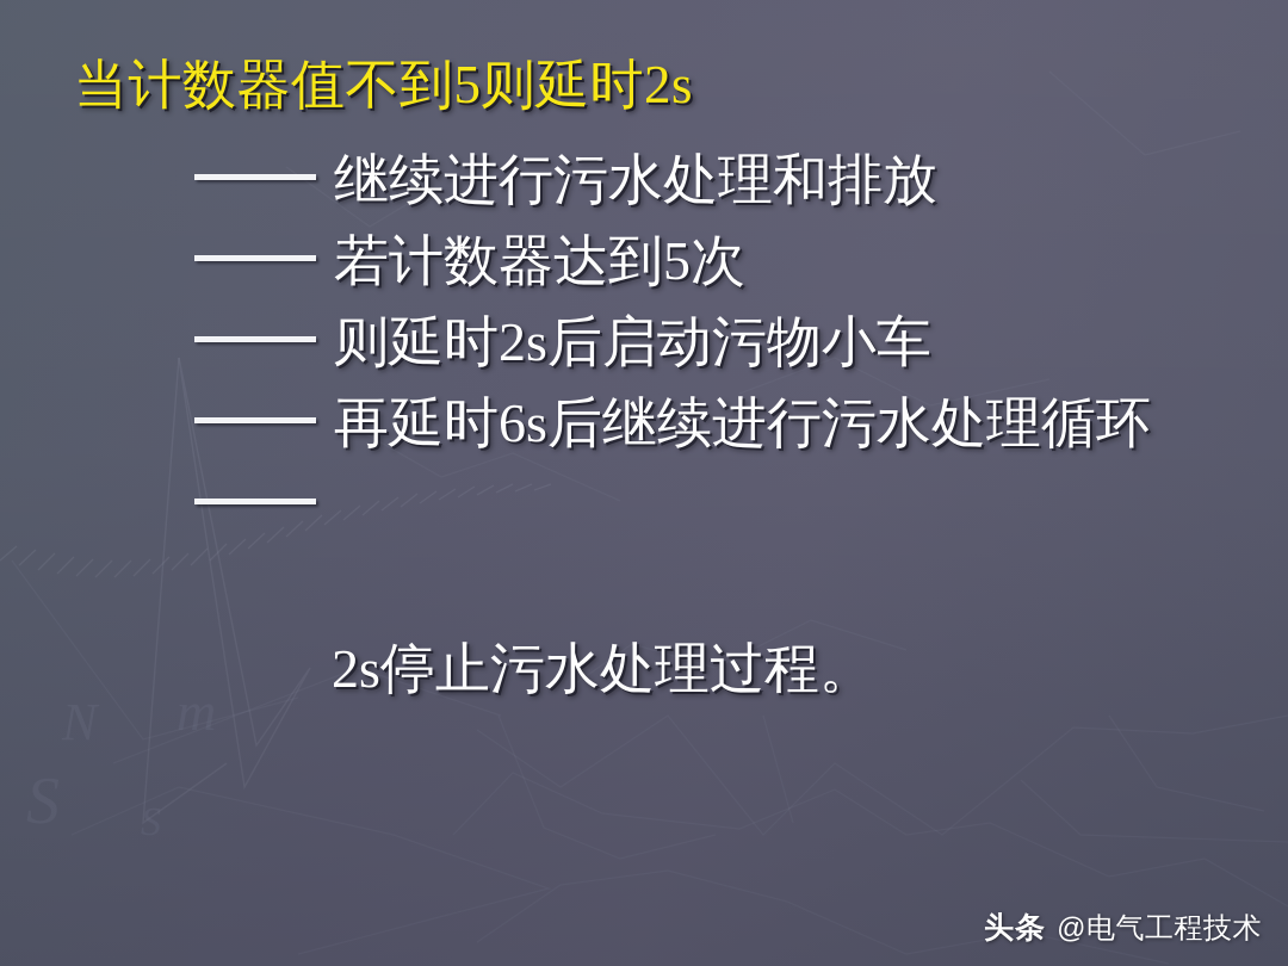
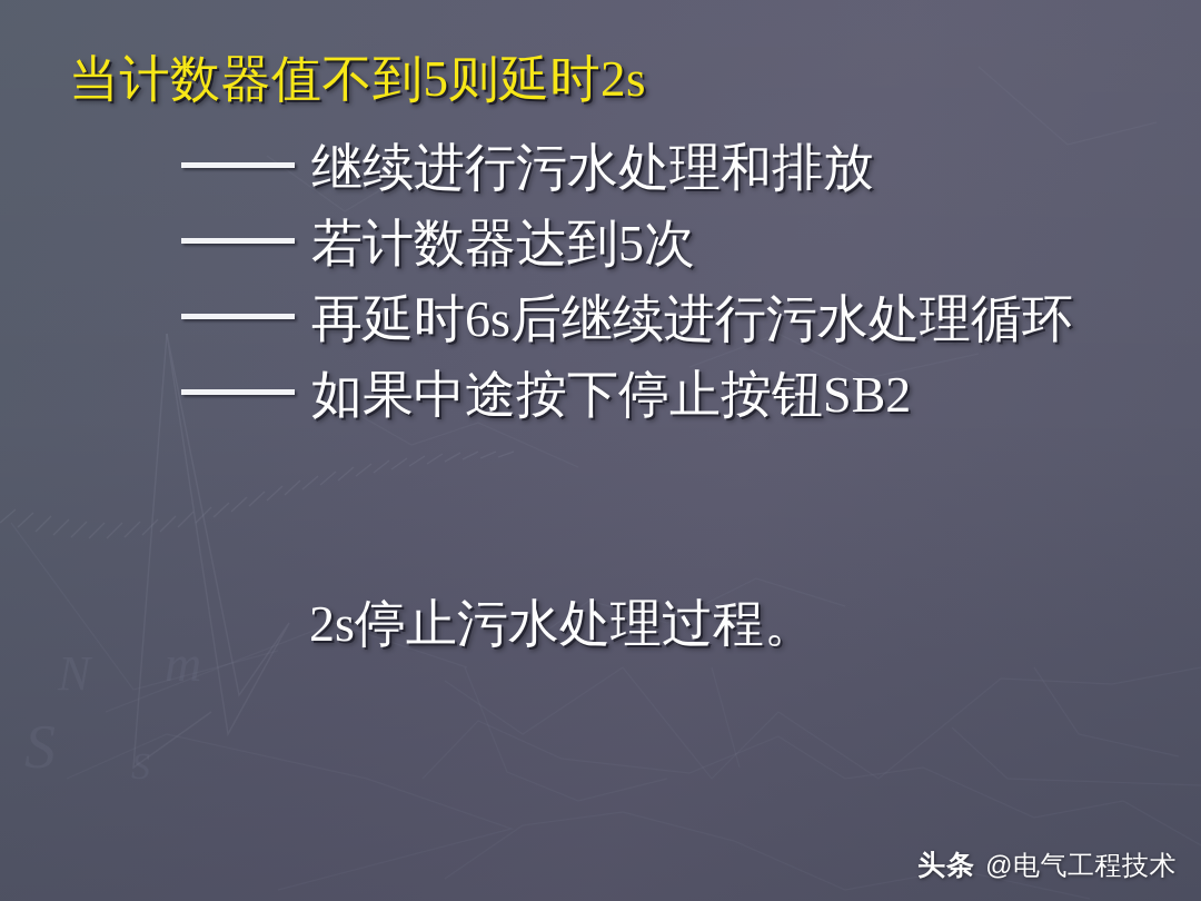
  当计数器值不到5则延时2s
  继续进行污水处理和排放
  若计数器达到5次
- 则延时2s后启动污物小车
  再延时6s后继续进行污水处理循环
+ 如果中途按下停止按钮SB2
  2s停止污水处理过程。
  头条
  @电气工程技术
